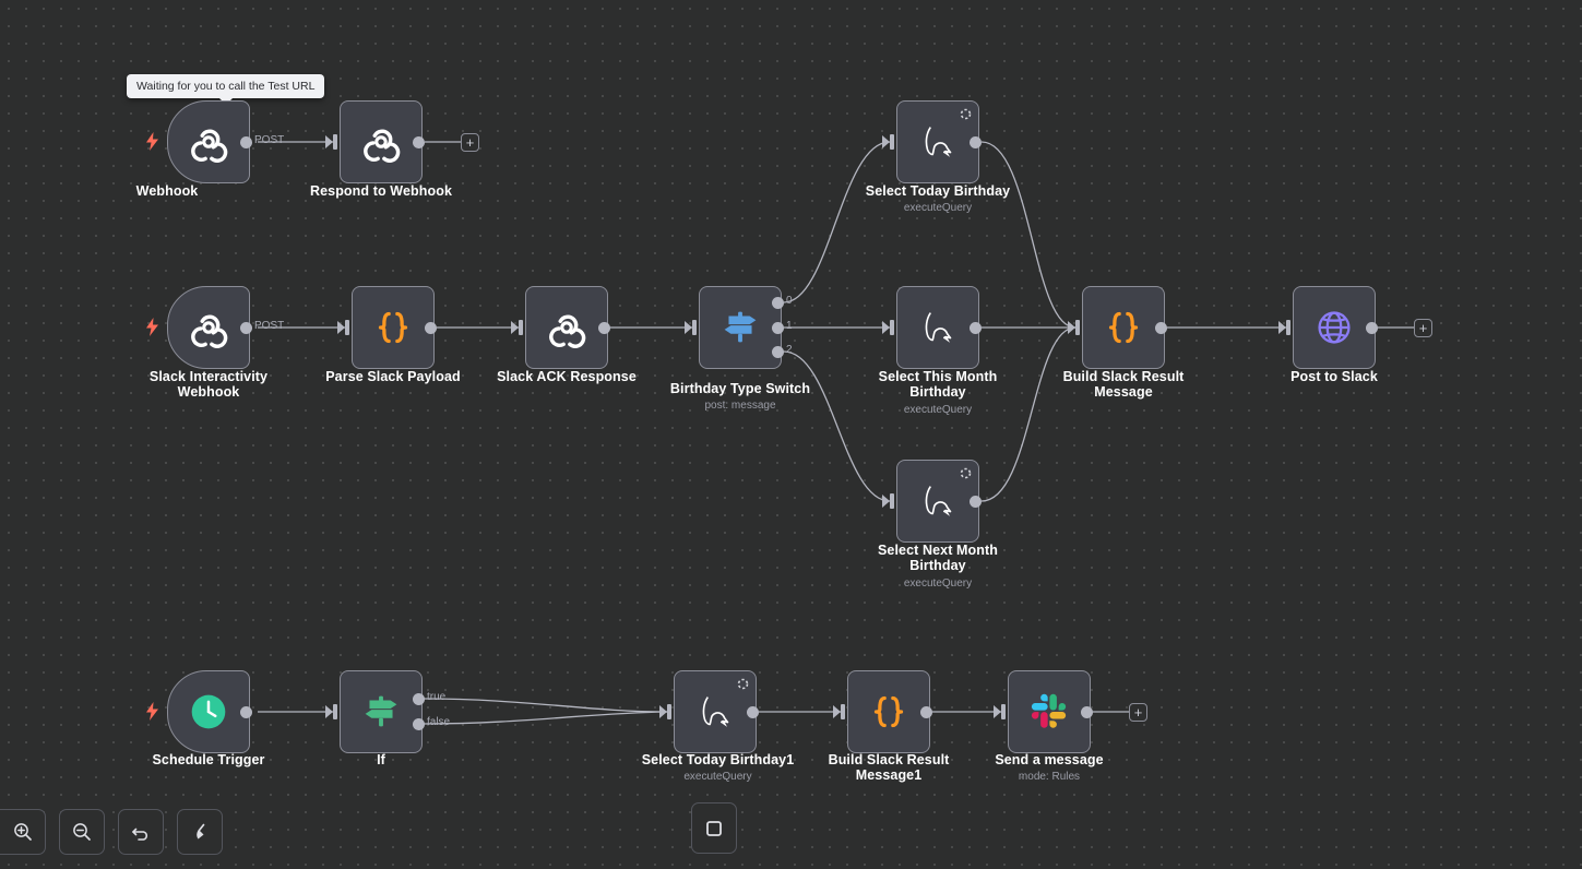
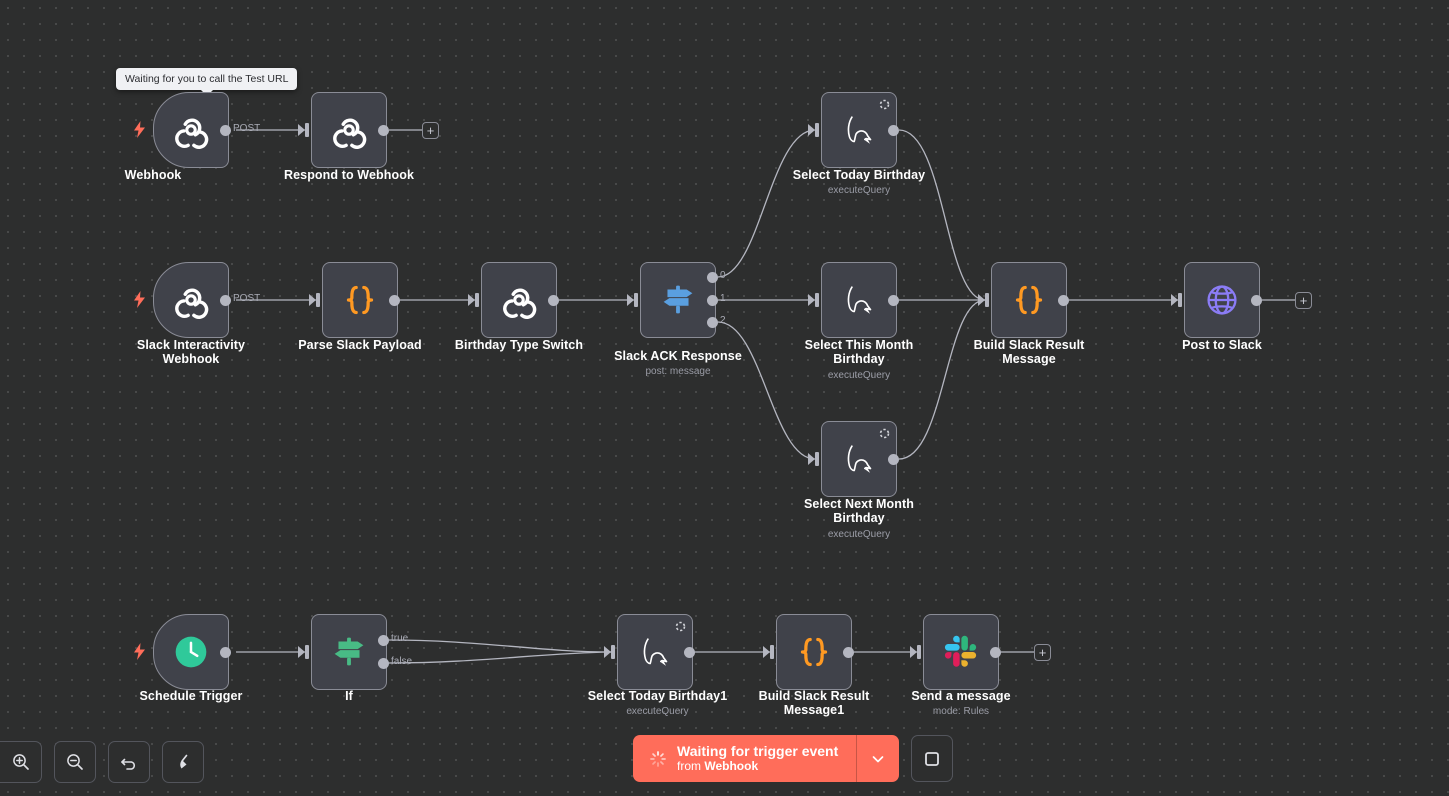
  Waiting for you to call the Test URL
  POST
  Webhook
  +
  Respond to Webhook
  POST
  Slack Interactivity
  Webhook
  Parse Slack Payload
- Slack ACK Response
+ Birthday Type Switch
  0
  1
  2
- Birthday Type Switch
+ Slack ACK Response
  post: message
  Select Today Birthday
  executeQuery
  Select This Month
  Birthday
  executeQuery
  Select Next Month
  Birthday
  executeQuery
  Build Slack Result
  Message
  +
  Post to Slack
  Schedule Trigger
  true
  false
  If
  Select Today Birthday1
  executeQuery
  Build Slack Result
  Message1
  +
  Send a message
  mode: Rules
+ Waiting for trigger event
+ from Webhook
